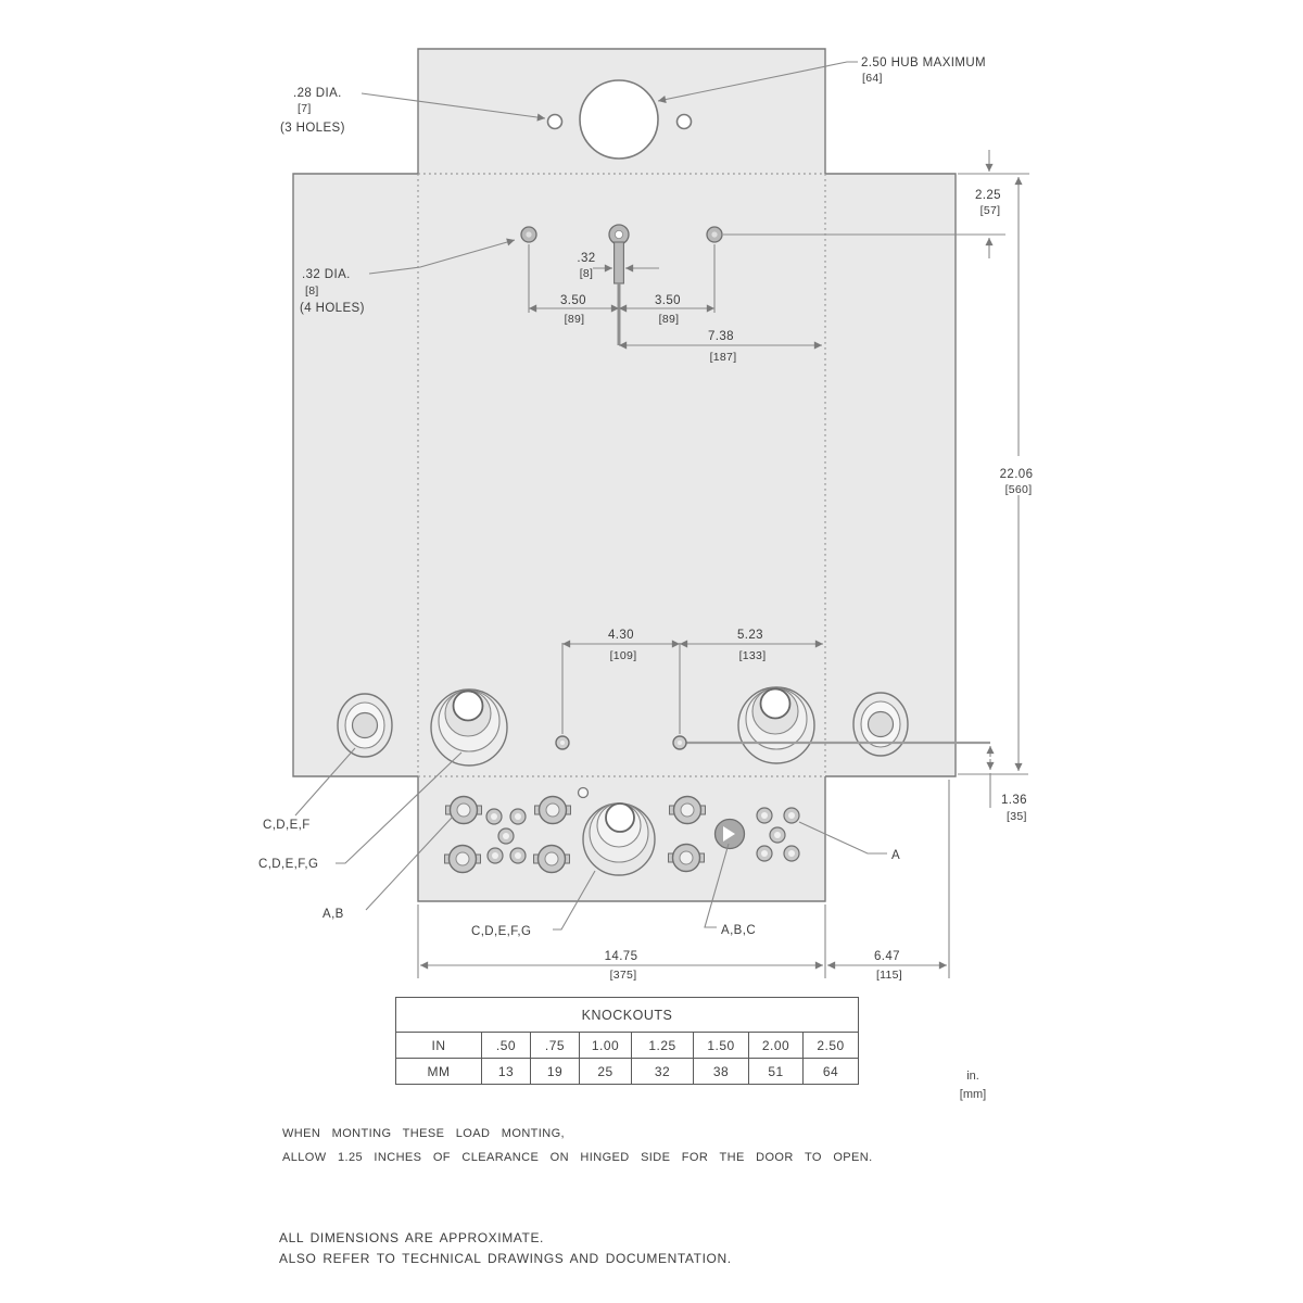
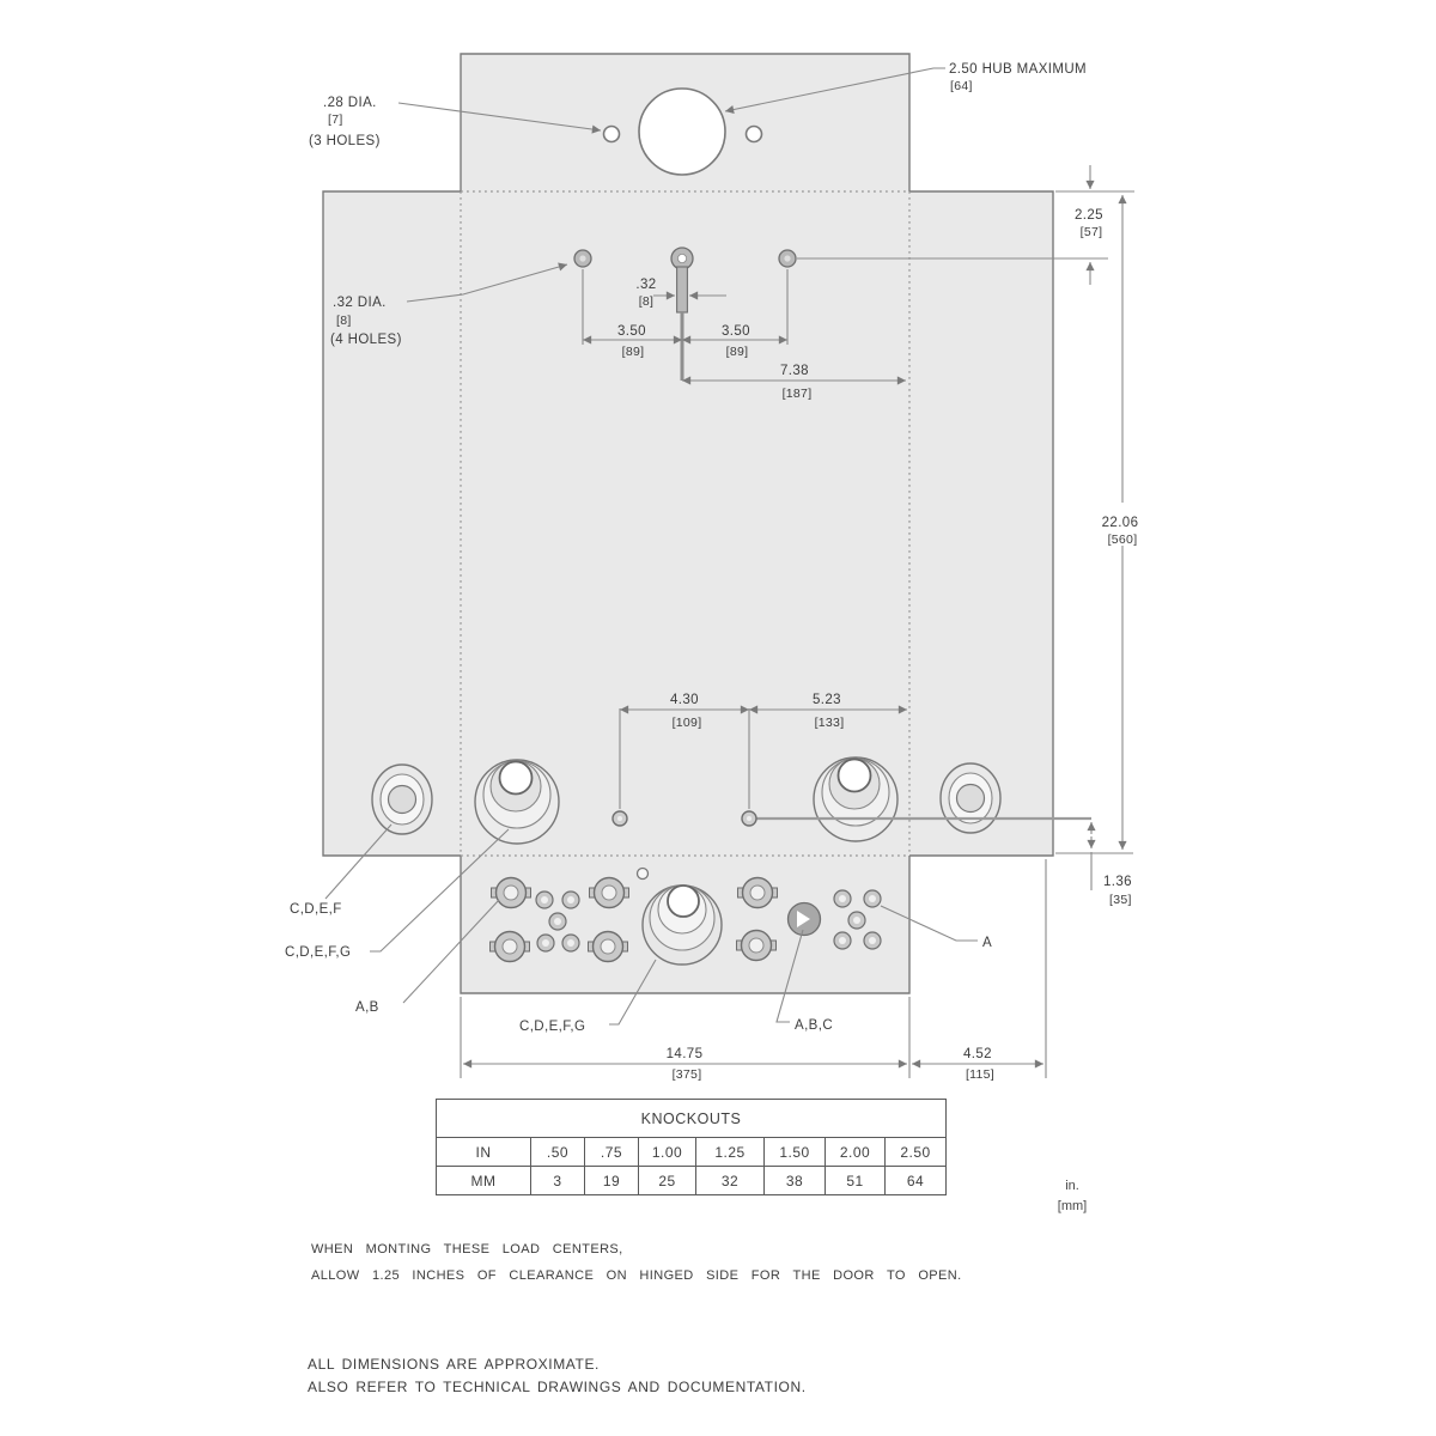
  .28 DIA.
  [7]
  (3 HOLES)
  2.50 HUB MAXIMUM
  [64]
  .32 DIA.
  [8]
  (4 HOLES)
  .32
  [8]
  3.50
  [89]
  3.50
  [89]
  7.38
  [187]
  2.25
  [57]
  22.06
  [560]
  4.30
  [109]
  5.23
  [133]
  1.36
  [35]
  C,D,E,F
  C,D,E,F,G
  A,B
  C,D,E,F,G
  A,B,C
  A
  14.75
  [375]
- 6.47
+ 4.52
  [115]
  KNOCKOUTS
  IN	.50	.75	1.00	1.25	1.50	2.00	2.50
- MM	13	19	25	32	38	51	64
+ MM	3	19	25	32	38	51	64
  in.
  [mm]
- WHEN MONTING THESE LOAD MONTING,
+ WHEN MONTING THESE LOAD CENTERS,
  ALLOW 1.25 INCHES OF CLEARANCE ON HINGED SIDE FOR THE DOOR TO OPEN.
  ALL DIMENSIONS ARE APPROXIMATE.
  ALSO REFER TO TECHNICAL DRAWINGS AND DOCUMENTATION.
